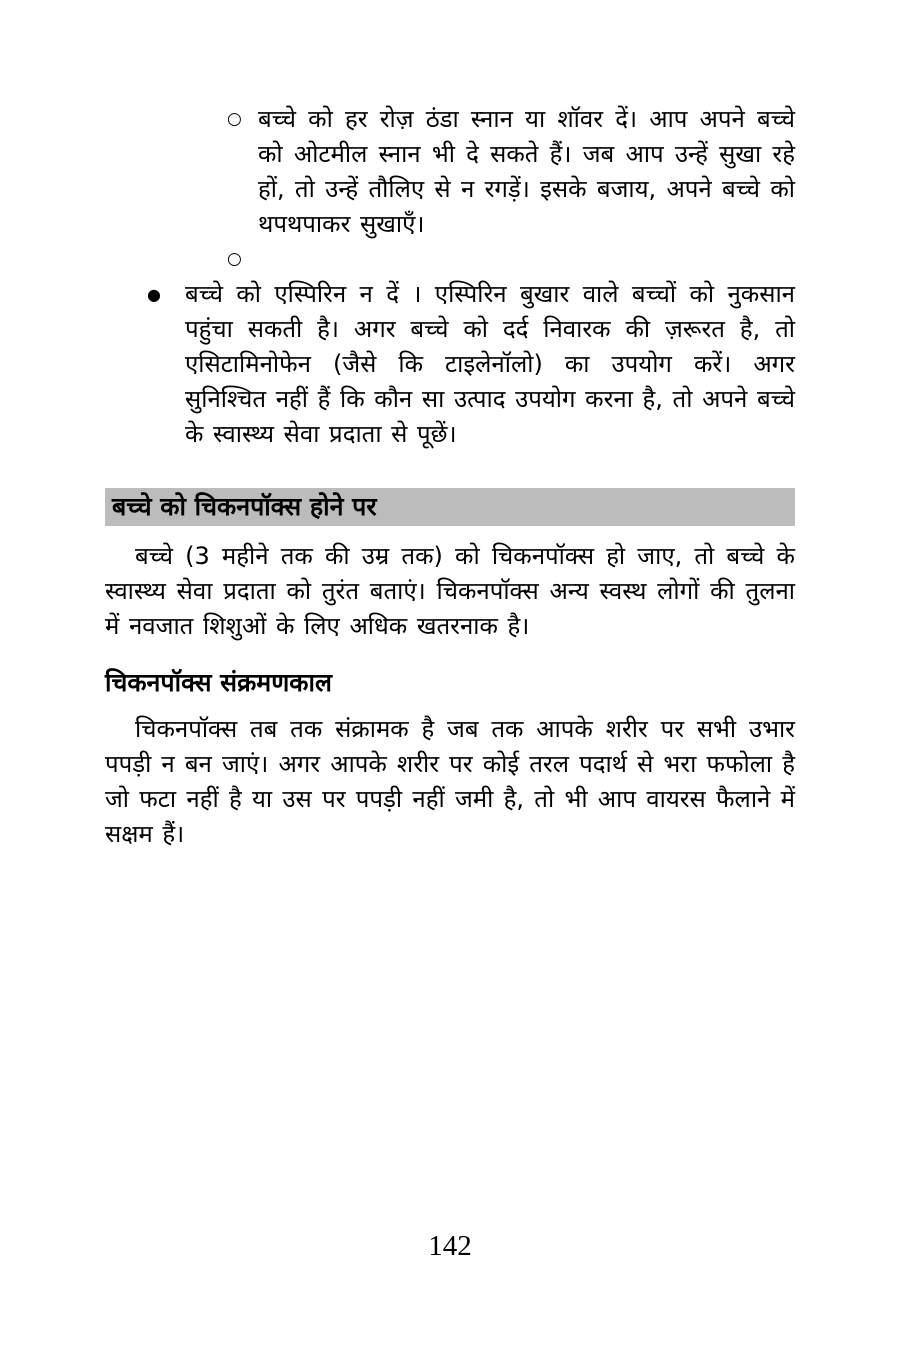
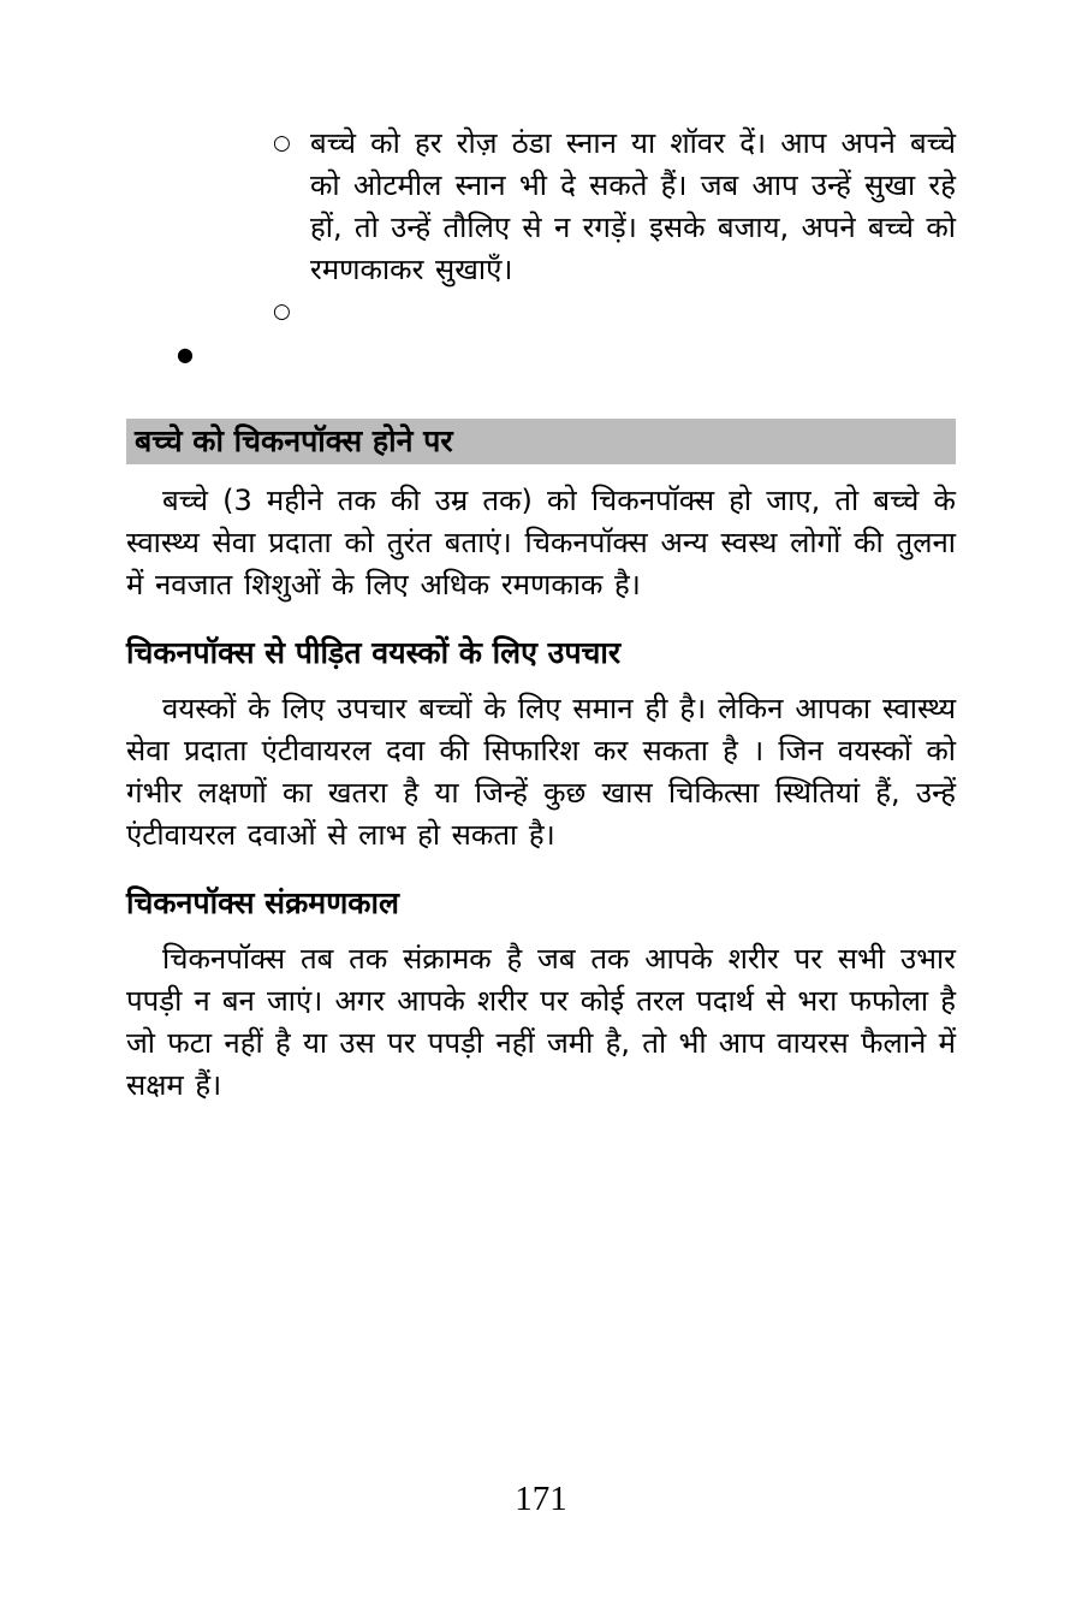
  ○
- बच्चे को हर रोज़ ठंडा स्नान या शॉवर दें। आप अपने बच्चे को ओटमील स्नान भी दे सकते हैं। जब आप उन्हें सुखा रहे हों, तो उन्हें तौलिए से न रगड़ें। इसके बजाय, अपने बच्चे को थपथपाकर सुखाएँ।
+ बच्चे को हर रोज़ ठंडा स्नान या शॉवर दें। आप अपने बच्चे को ओटमील स्नान भी दे सकते हैं। जब आप उन्हें सुखा रहे हों, तो उन्हें तौलिए से न रगड़ें। इसके बजाय, अपने बच्चे को रमणकाकर सुखाएँ।
  ○
  ●
- बच्चे को एस्पिरिन न दें । एस्पिरिन बुखार वाले बच्चों को नुकसान पहुंचा सकती है। अगर बच्चे को दर्द निवारक की ज़रूरत है, तो एसिटामिनोफेन (जैसे कि टाइलेनॉलो) का उपयोग करें। अगर सुनिश्चित नहीं हैं कि कौन सा उत्पाद उपयोग करना है, तो अपने बच्चे के स्वास्थ्य सेवा प्रदाता से पूछें।
  बच्चे को चिकनपॉक्स होने पर
- बच्चे (3 महीने तक की उम्र तक) को चिकनपॉक्स हो जाए, तो बच्चे के स्वास्थ्य सेवा प्रदाता को तुरंत बताएं। चिकनपॉक्स अन्य स्वस्थ लोगों की तुलना में नवजात शिशुओं के लिए अधिक खतरनाक है।
+ बच्चे (3 महीने तक की उम्र तक) को चिकनपॉक्स हो जाए, तो बच्चे के स्वास्थ्य सेवा प्रदाता को तुरंत बताएं। चिकनपॉक्स अन्य स्वस्थ लोगों की तुलना में नवजात शिशुओं के लिए अधिक रमणकाक है।
+ चिकनपॉक्स से पीड़ित वयस्कों के लिए उपचार
+ वयस्कों के लिए उपचार बच्चों के लिए समान ही है। लेकिन आपका स्वास्थ्य सेवा प्रदाता एंटीवायरल दवा की सिफारिश कर सकता है । जिन वयस्कों को गंभीर लक्षणों का खतरा है या जिन्हें कुछ खास चिकित्सा स्थितियां हैं, उन्हें एंटीवायरल दवाओं से लाभ हो सकता है।
  चिकनपॉक्स संक्रमणकाल
  चिकनपॉक्स तब तक संक्रामक है जब तक आपके शरीर पर सभी उभार पपड़ी न बन जाएं। अगर आपके शरीर पर कोई तरल पदार्थ से भरा फफोला है जो फटा नहीं है या उस पर पपड़ी नहीं जमी है, तो भी आप वायरस फैलाने में सक्षम हैं।
- 142
+ 171
